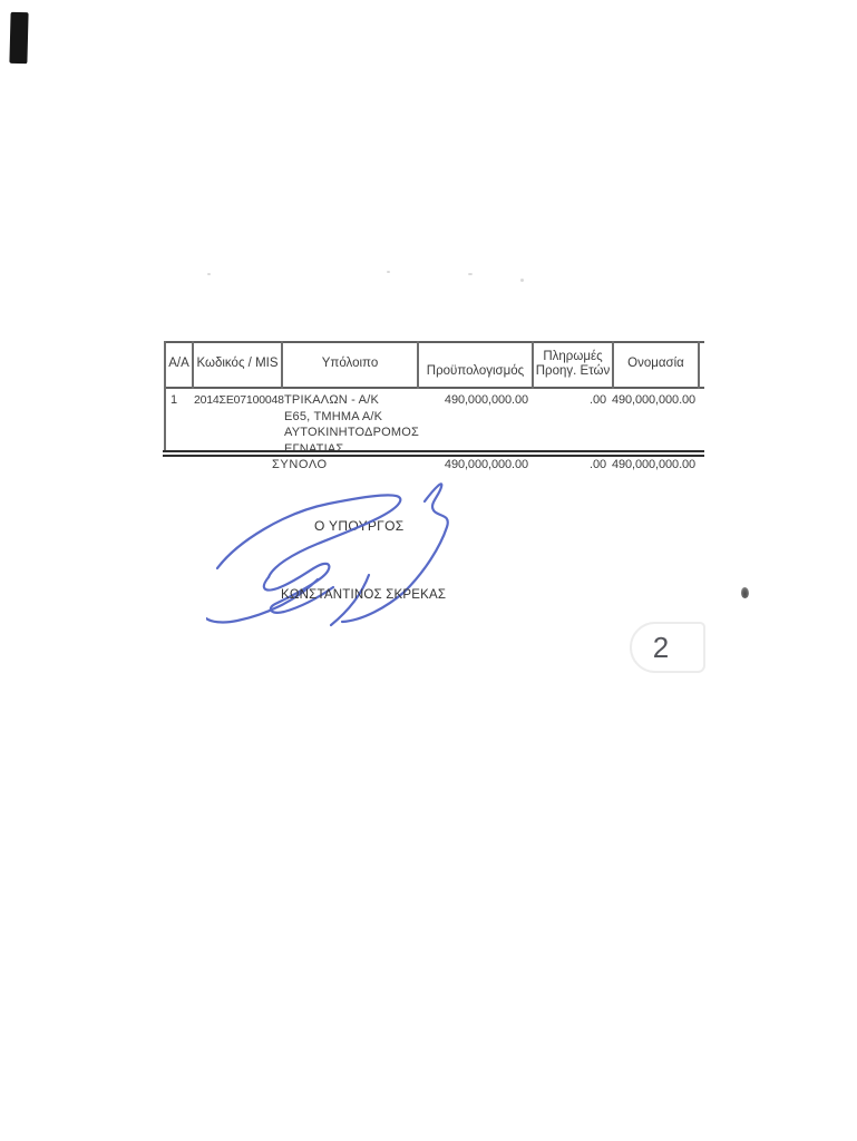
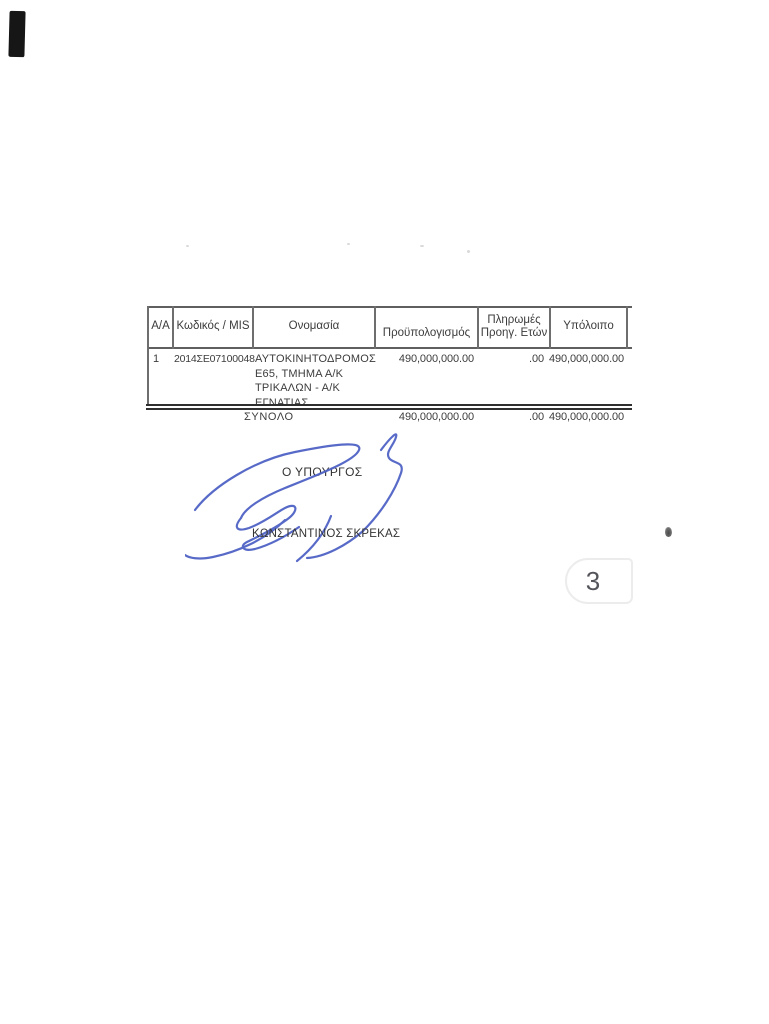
  Α/Α
  Κωδικός / MIS
- Υπόλοιπο
+ Ονομασία
  Προϋπολογισμός
  Πληρωμές
  Προηγ. Ετών
- Ονομασία
+ Υπόλοιπο
  1
  2014ΣΕ07100048
- ΤΡΙΚΑΛΩΝ - Α/Κ
+ ΑΥΤΟΚΙΝΗΤΟΔΡΟΜΟΣ
  Ε65, ΤΜΗΜΑ Α/Κ
- ΑΥΤΟΚΙΝΗΤΟΔΡΟΜΟΣ
+ ΤΡΙΚΑΛΩΝ - Α/Κ
  ΕΓΝΑΤΙΑΣ
  490,000,000.00
  .00
  490,000,000.00
  ΣΥΝΟΛΟ
  490,000,000.00
  .00
  490,000,000.00
  Ο ΥΠΟΡΓΟΣ
  ΚΩΝΣΤΑΝΤΙΝΟΣ ΣΚΡΕΚΑΣ
- 2
+ 3
